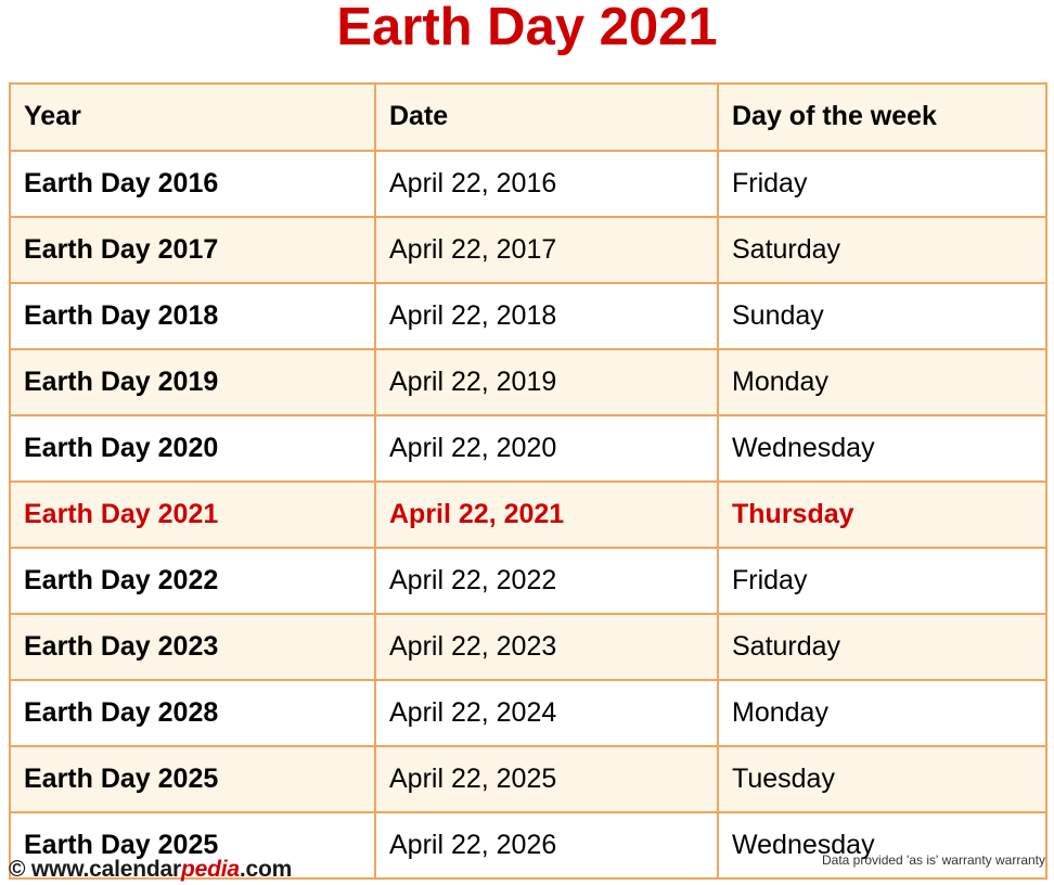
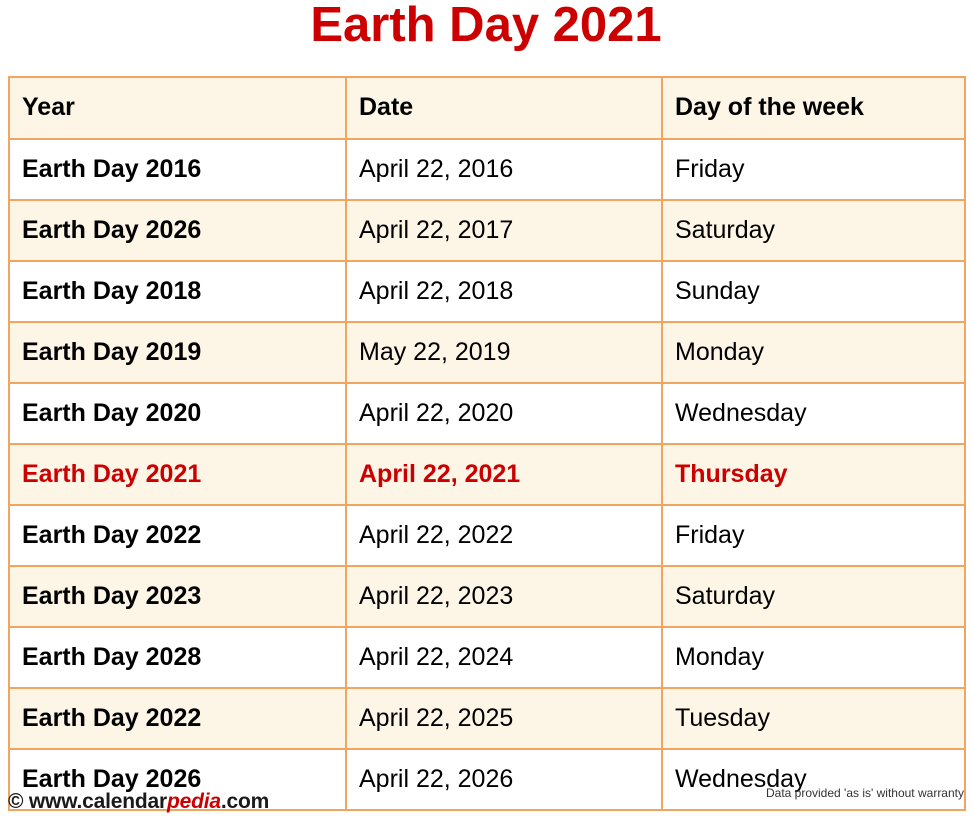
  Earth Day 2021
  Year	Date	Day of the week
  Earth Day 2016	April 22, 2016	Friday
- Earth Day 2017	April 22, 2017	Saturday
+ Earth Day 2026	April 22, 2017	Saturday
  Earth Day 2018	April 22, 2018	Sunday
- Earth Day 2019	April 22, 2019	Monday
+ Earth Day 2019	May 22, 2019	Monday
  Earth Day 2020	April 22, 2020	Wednesday
  Earth Day 2021	April 22, 2021	Thursday
  Earth Day 2022	April 22, 2022	Friday
  Earth Day 2023	April 22, 2023	Saturday
  Earth Day 2028	April 22, 2024	Monday
- Earth Day 2025	April 22, 2025	Tuesday
+ Earth Day 2022	April 22, 2025	Tuesday
- Earth Day 2025	April 22, 2026	Wednesday
+ Earth Day 2026	April 22, 2026	Wednesday
  © www.calendarpedia.com
- Data provided 'as is' warranty warranty
+ Data provided 'as is' without warranty
